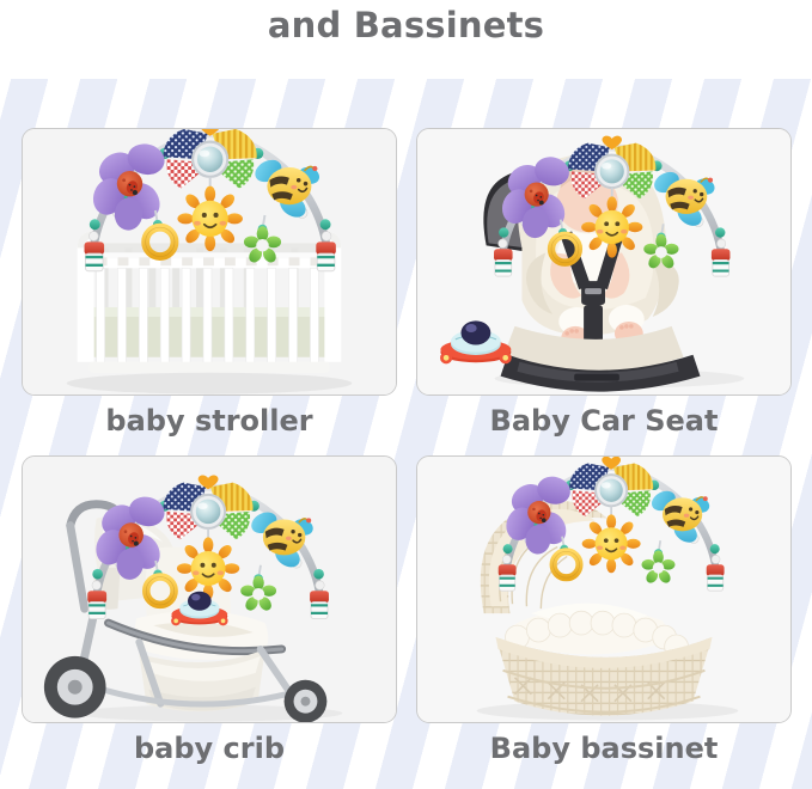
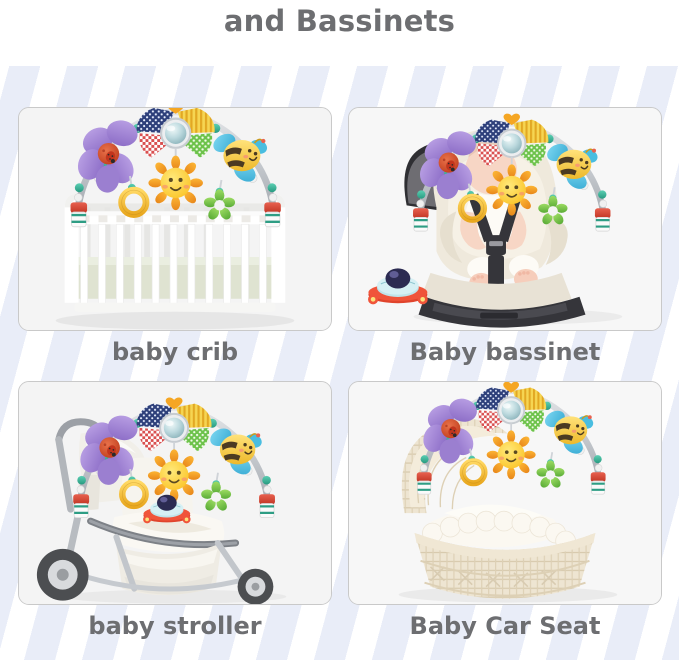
  and Bassinets
- baby stroller
+ baby crib
- Baby Car Seat
+ Baby bassinet
- baby crib
+ baby stroller
- Baby bassinet
+ Baby Car Seat
